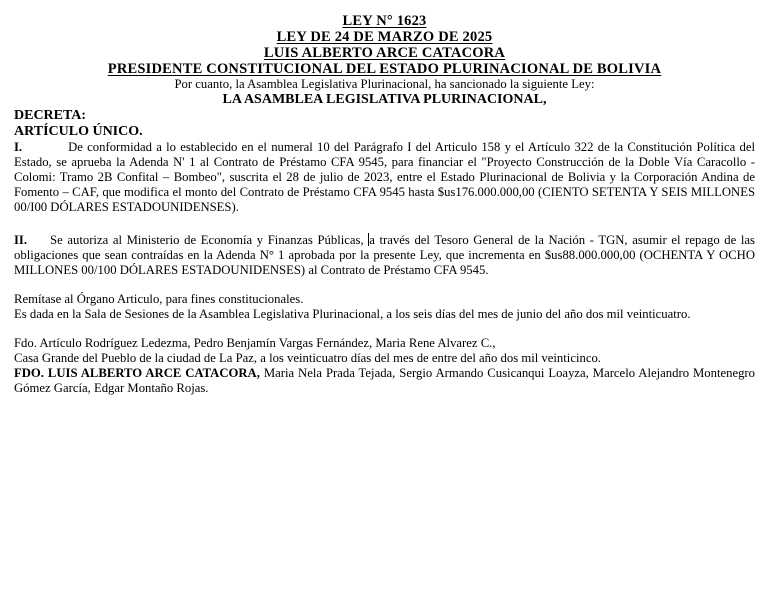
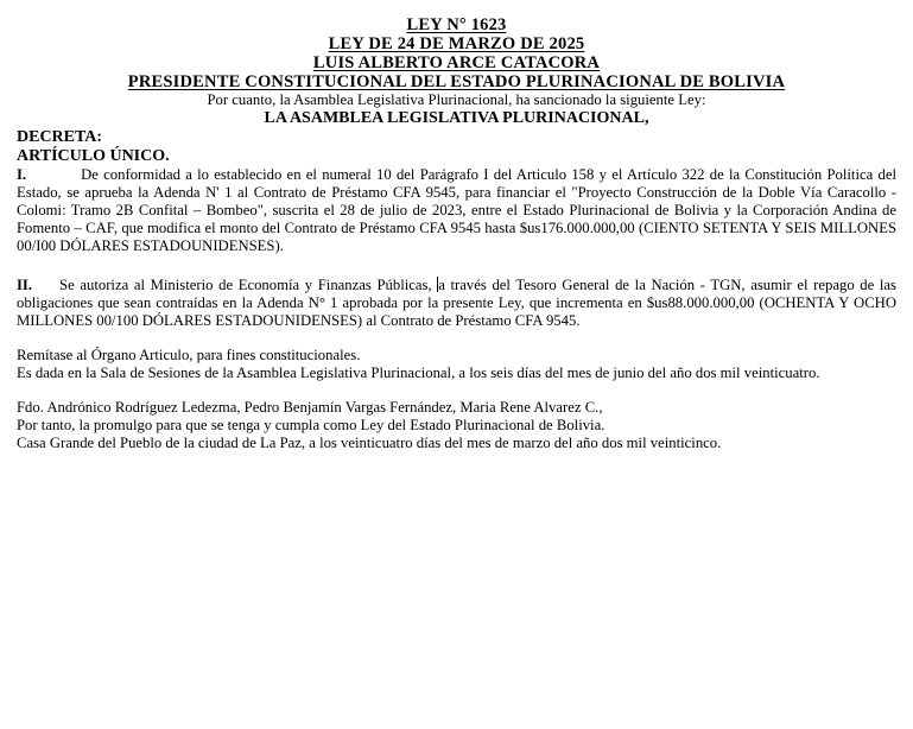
  LEY N° 1623
  LEY DE 24 DE MARZO DE 2025
  LUIS ALBERTO ARCE CATACORA
  PRESIDENTE CONSTITUCIONAL DEL ESTADO PLURINACIONAL DE BOLIVIA
  Por cuanto, la Asamblea Legislativa Plurinacional, ha sancionado la siguiente Ley:
  LA ASAMBLEA LEGISLATIVA PLURINACIONAL,
  DECRETA:
  ARTÍCULO ÚNICO.
  I. De conformidad a lo establecido en el numeral 10 del Parágrafo I del Articulo 158 y el Artículo 322 de la Constitución Política del Estado, se aprueba la Adenda N' 1 al Contrato de Préstamo CFA 9545, para financiar el "Proyecto Construcción de la Doble Vía Caracollo - Colomi: Tramo 2B Confital – Bombeo", suscrita el 28 de julio de 2023, entre el Estado Plurinacional de Bolivia y la Corporación Andina de Fomento – CAF, que modifica el monto del Contrato de Préstamo CFA 9545 hasta $us176.000.000,00 (CIENTO SETENTA Y SEIS MILLONES 00/I00 DÓLARES ESTADOUNIDENSES).
  II. Se autoriza al Ministerio de Economía y Finanzas Públicas, a través del Tesoro General de la Nación - TGN, asumir el repago de las obligaciones que sean contraídas en la Adenda N° 1 aprobada por la presente Ley, que incrementa en $us88.000.000,00 (OCHENTA Y OCHO MILLONES 00/100 DÓLARES ESTADOUNIDENSES) al Contrato de Préstamo CFA 9545.
  Remítase al Órgano Articulo, para fines constitucionales.
  Es dada en la Sala de Sesiones de la Asamblea Legislativa Plurinacional, a los seis días del mes de junio del año dos mil veinticuatro.
- Fdo. Artículo Rodríguez Ledezma, Pedro Benjamín Vargas Fernández, Maria Rene Alvarez C.,
+ Fdo. Andrónico Rodríguez Ledezma, Pedro Benjamín Vargas Fernández, Maria Rene Alvarez C.,
+ Por tanto, la promulgo para que se tenga y cumpla como Ley del Estado Plurinacional de Bolivia.
- Casa Grande del Pueblo de la ciudad de La Paz, a los veinticuatro días del mes de entre del año dos mil veinticinco.
+ Casa Grande del Pueblo de la ciudad de La Paz, a los veinticuatro días del mes de marzo del año dos mil veinticinco.
- FDO. LUIS ALBERTO ARCE CATACORA, Maria Nela Prada Tejada, Sergio Armando Cusicanqui Loayza, Marcelo Alejandro Montenegro Gómez García, Edgar Montaño Rojas.
